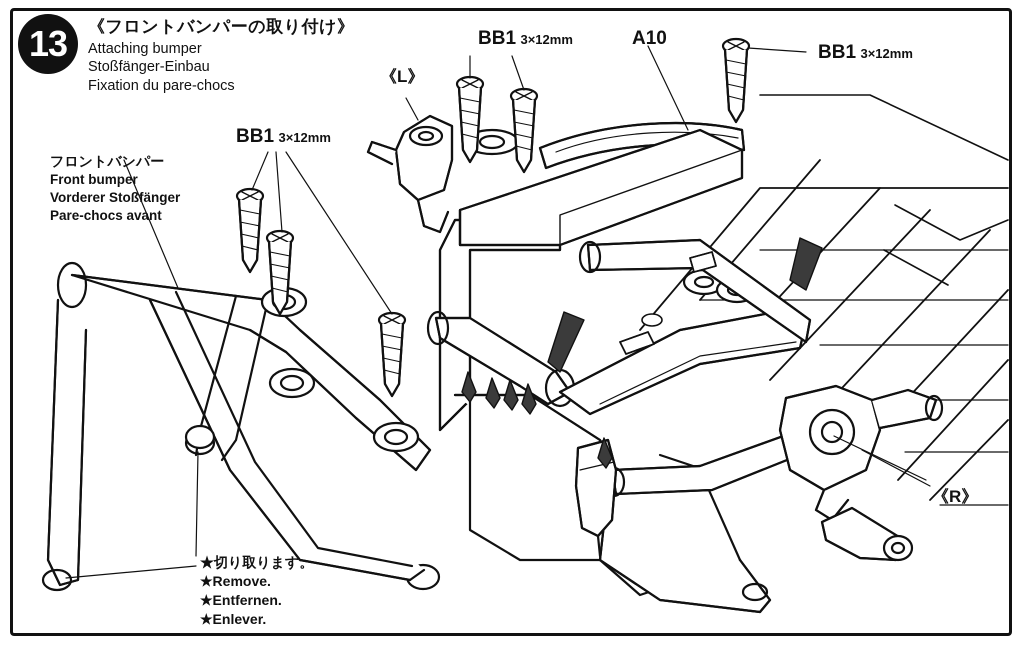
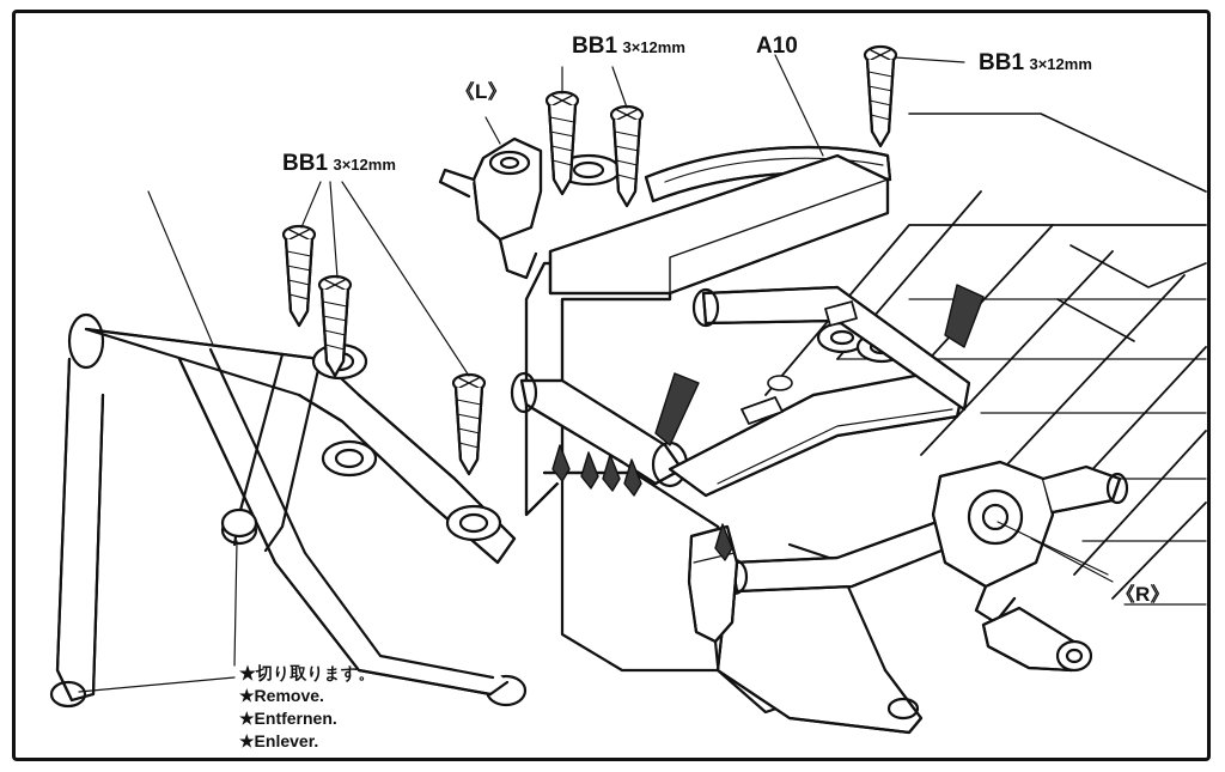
- 13
- 《フロントバンパーの取り付け》
- Attaching bumper
- Stoßfänger-Einbau
- Fixation du pare-chocs
- フロントバンパー
- Front bumper
- Vorderer Stoßfänger
- Pare-chocs avant
  ★切り取ります
  ★Remove.
  ★Entfernen.
  ★Enlever.
  BB1 3×12mm
  BB1 3×12mm
  BB1 3×12mm
  A10
  《L》
  《R》
